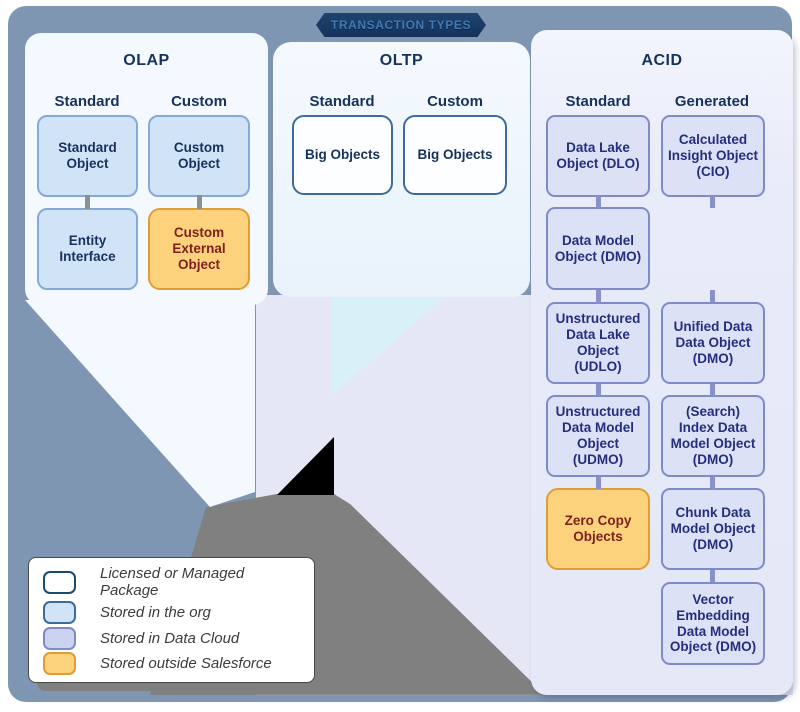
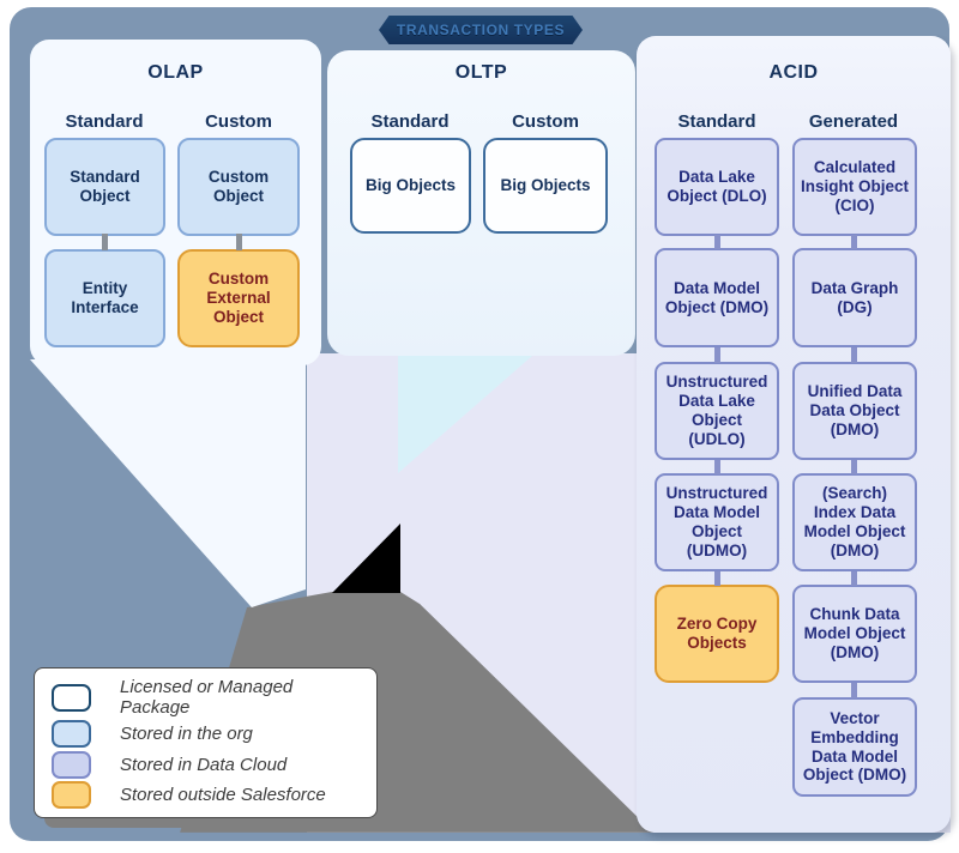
  TRANSACTION TYPES
  OLAP
  OLTP
  ACID
  Standard
  Custom
  Standard
  Custom
  Standard
  Generated
  Standard Object
  Custom Object
  Entity Interface
  Custom External Object
  Big Objects
  Big Objects
  Data Lake Object (DLO)
  Data Model Object (DMO)
  Unstructured Data Lake Object (UDLO)
  Unstructured Data Model Object (UDMO)
  Zero Copy Objects
  Calculated Insight Object (CIO)
+ Data Graph (DG)
  Unified Data Data Object (DMO)
  (Search) Index Data Model Object (DMO)
  Chunk Data Model Object (DMO)
  Vector Embedding Data Model Object (DMO)
  Licensed or Managed Package
  Stored in the org
  Stored in Data Cloud
  Stored outside Salesforce
